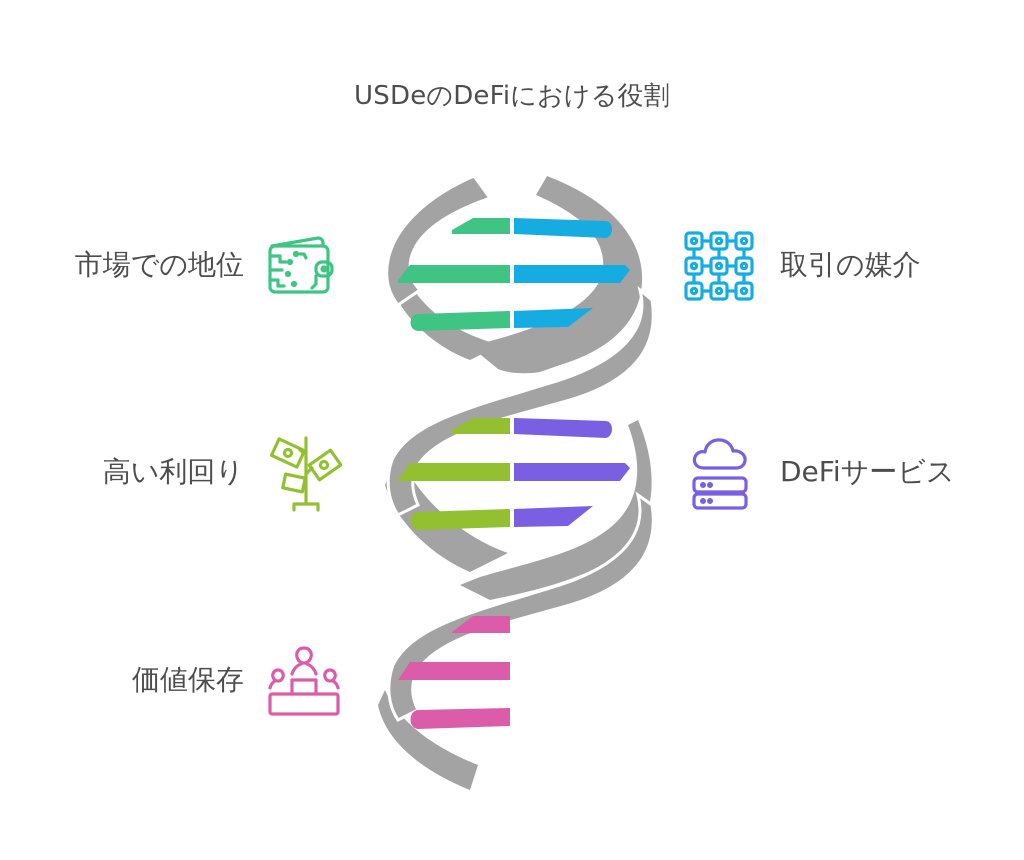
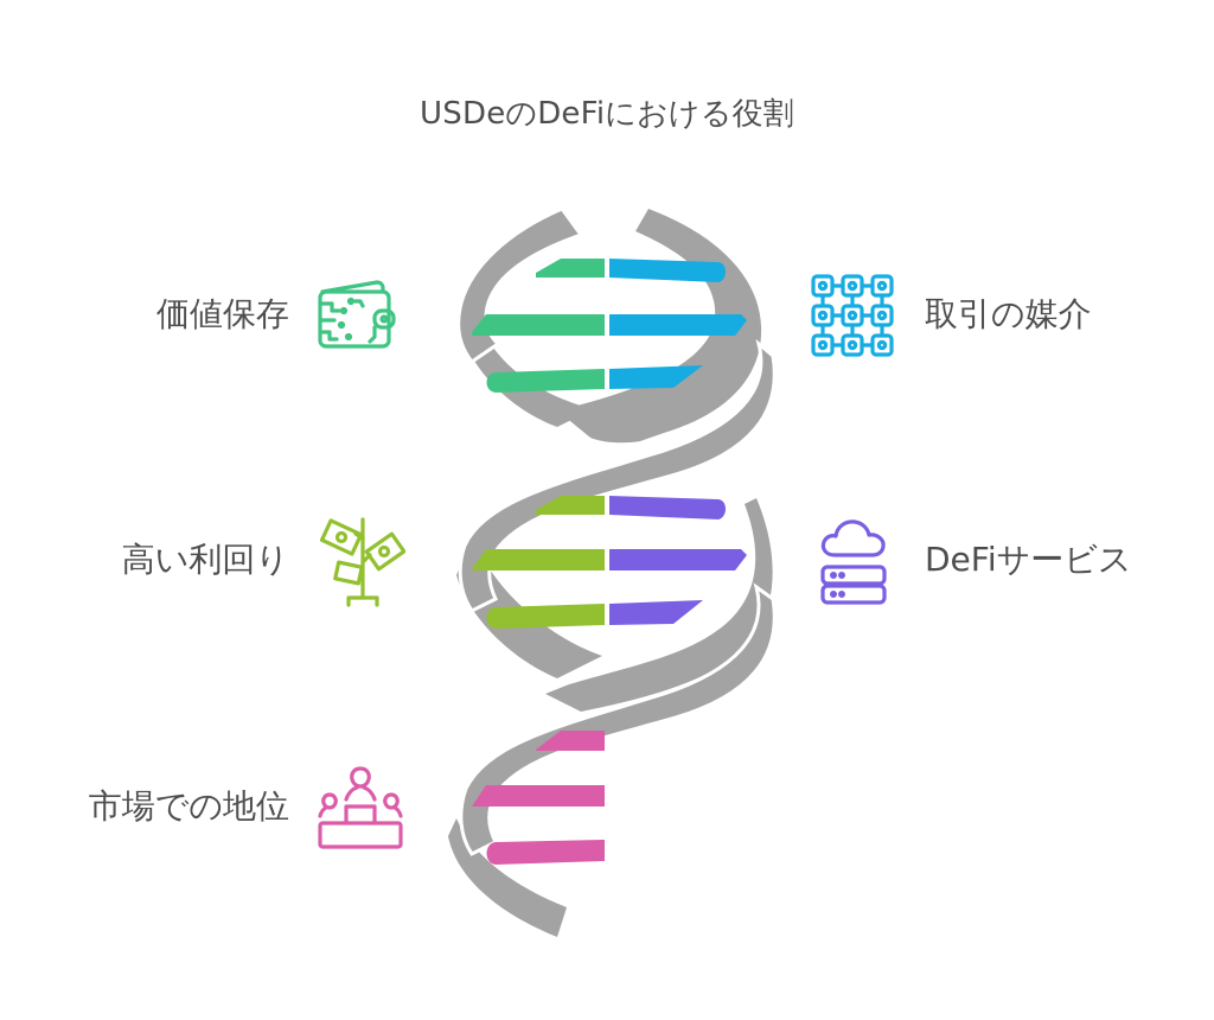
  USDeのDeFiにおける役割
- 市場での地位
+ 価値保存
  取引の媒介
  高い利回り
  DeFiサービス
- 価値保存
+ 市場での地位
